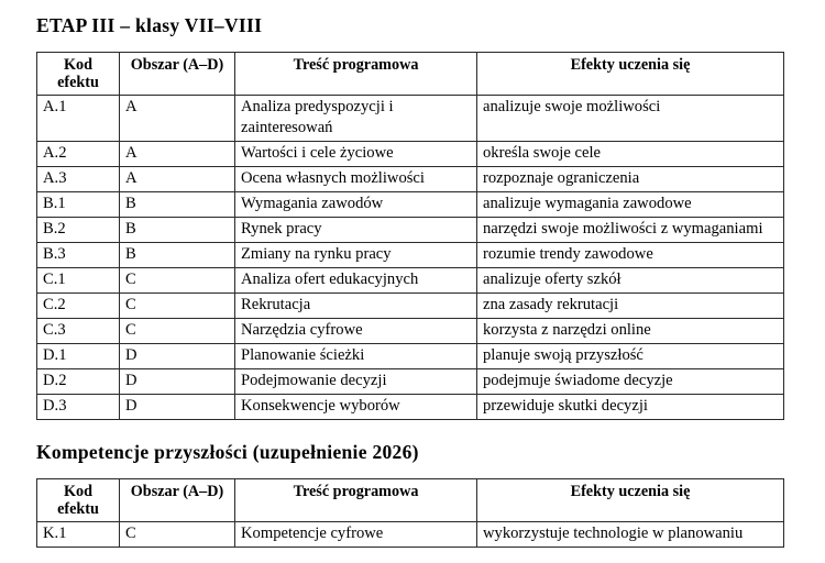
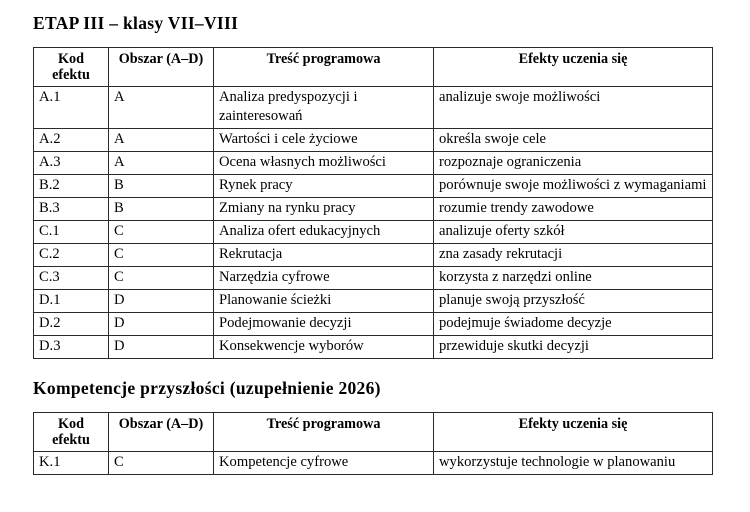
  ETAP III – klasy VII–VIII
  Kod efektu	Obszar (A–D)	Treść programowa	Efekty uczenia się
  A.1	A	Analiza predyspozycji i zainteresowań	analizuje swoje możliwości
  A.2	A	Wartości i cele życiowe	określa swoje cele
  A.3	A	Ocena własnych możliwości	rozpoznaje ograniczenia
- B.1	B	Wymagania zawodów	analizuje wymagania zawodowe
- B.2	B	Rynek pracy	narzędzi swoje możliwości z wymaganiami
+ B.2	B	Rynek pracy	porównuje swoje możliwości z wymaganiami
  B.3	B	Zmiany na rynku pracy	rozumie trendy zawodowe
  C.1	C	Analiza ofert edukacyjnych	analizuje oferty szkół
  C.2	C	Rekrutacja	zna zasady rekrutacji
  C.3	C	Narzędzia cyfrowe	korzysta z narzędzi online
  D.1	D	Planowanie ścieżki	planuje swoją przyszłość
  D.2	D	Podejmowanie decyzji	podejmuje świadome decyzje
  D.3	D	Konsekwencje wyborów	przewiduje skutki decyzji
  Kompetencje przyszłości (uzupełnienie 2026)
  Kod efektu	Obszar (A–D)	Treść programowa	Efekty uczenia się
  K.1	C	Kompetencje cyfrowe	wykorzystuje technologie w planowaniu
